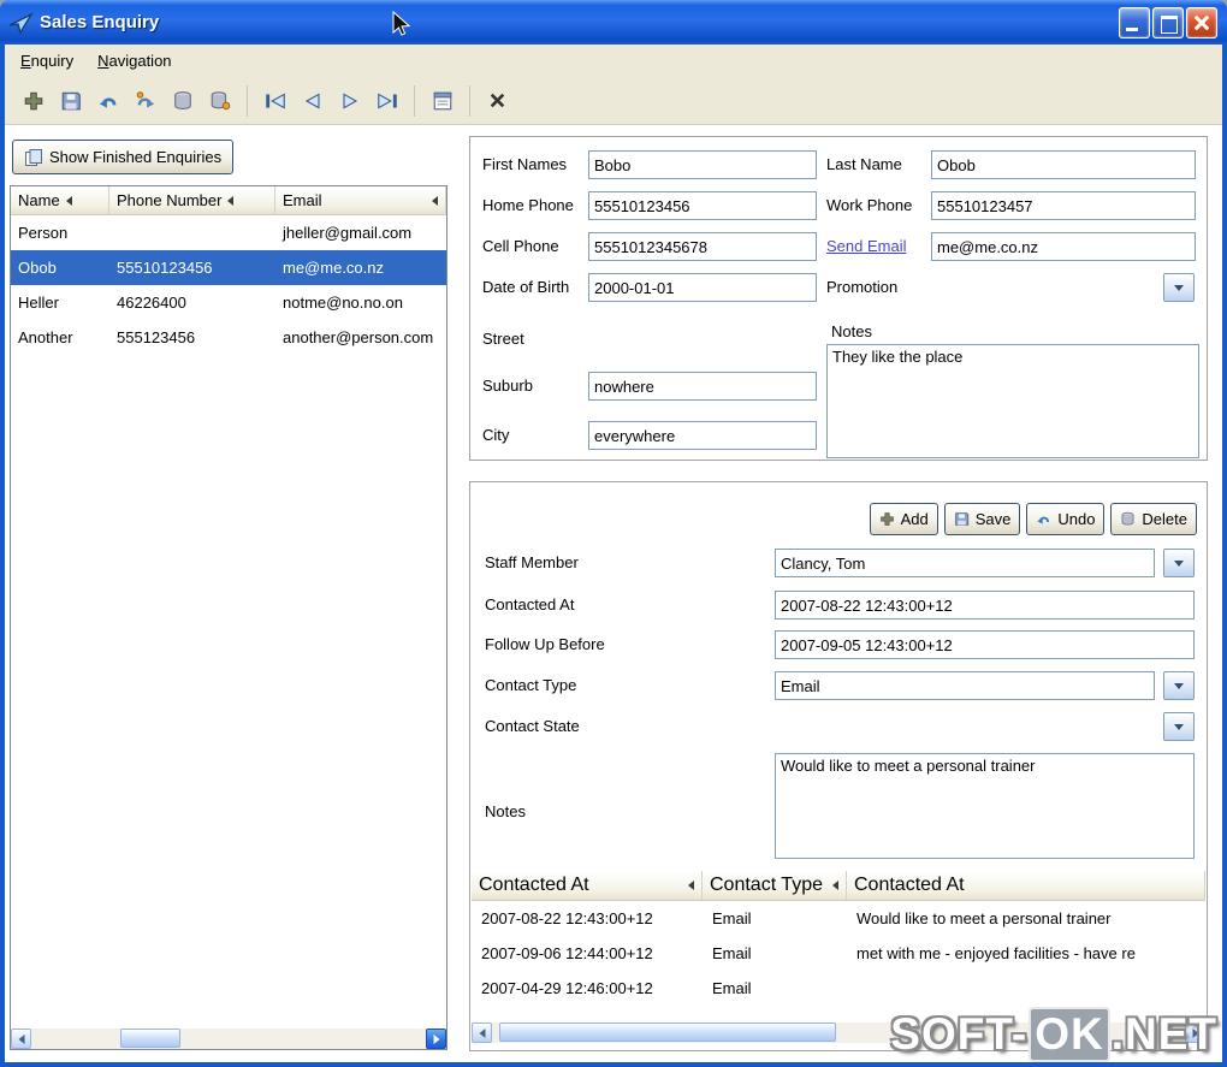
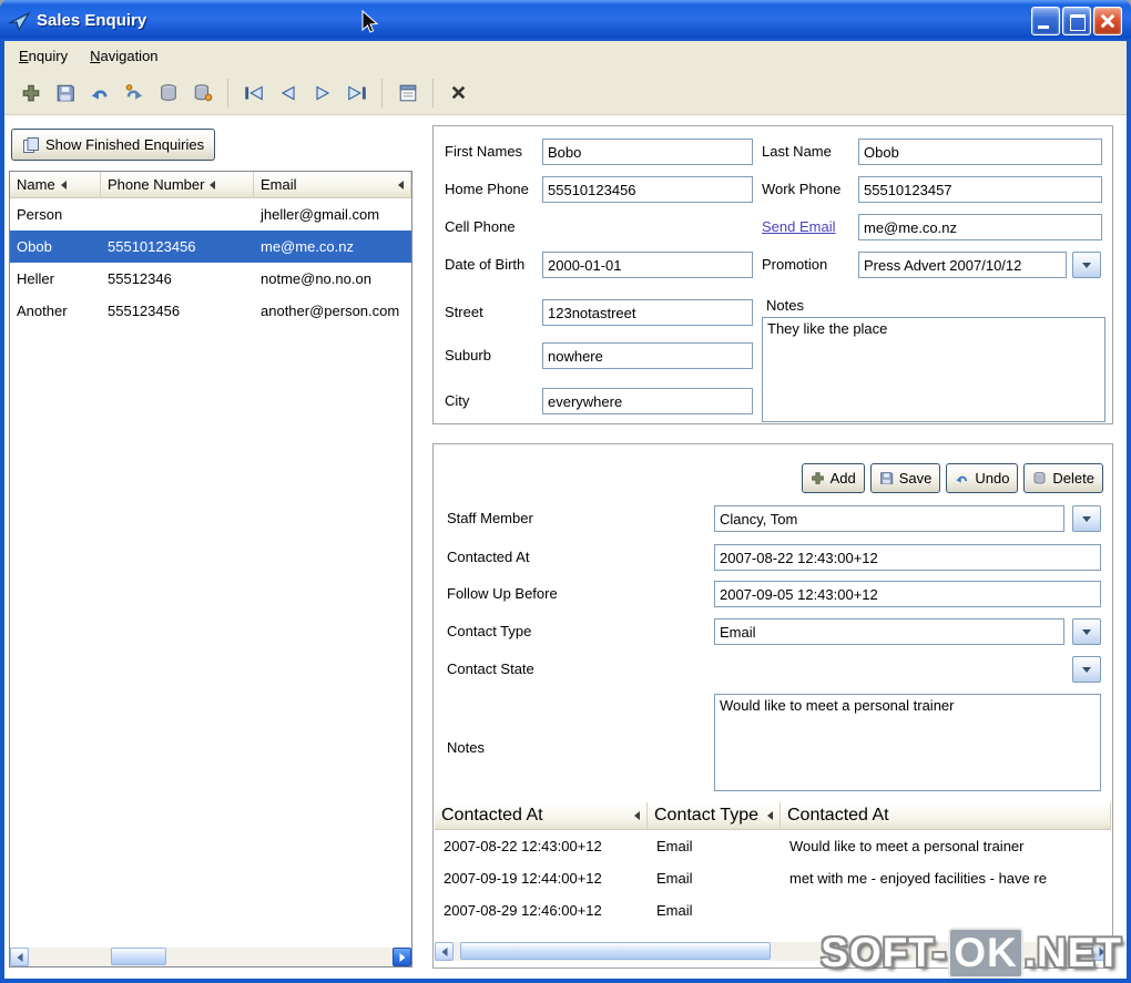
  Sales Enquiry
  Enquiry
  Navigation
  Show Finished Enquiries
  Name
  Phone Number
  Email
  Person
  jheller@gmail.com
  Obob
  55510123456
  me@me.co.nz
  Heller
- 46226400
+ 55512346
  notme@no.no.on
  Another
  555123456
  another@person.com
  First Names
  Bobo
  Last Name
  Obob
  Home Phone
  55510123456
  Work Phone
  55510123457
  Cell Phone
- 5551012345678
  Send Email
  me@me.co.nz
  Date of Birth
  2000-01-01
  Promotion
+ Press Advert 2007/10/12
  Street
+ 123notastreet
  Notes
  They like the place
  Suburb
  nowhere
  City
  everywhere
  Add
  Save
  Undo
  Delete
  Staff Member
  Clancy, Tom
  Contacted At
  2007-08-22 12:43:00+12
  Follow Up Before
  2007-09-05 12:43:00+12
  Contact Type
  Email
  Contact State
  Notes
  Would like to meet a personal trainer
  Contacted At
  Contact Type
  Contacted At
  2007-08-22 12:43:00+12
  Email
  Would like to meet a personal trainer
- 2007-09-06 12:44:00+12
+ 2007-09-19 12:44:00+12
  Email
  met with me - enjoyed facilities - have re
- 2007-04-29 12:46:00+12
+ 2007-08-29 12:46:00+12
  Email
  SOFT- OK .NET
